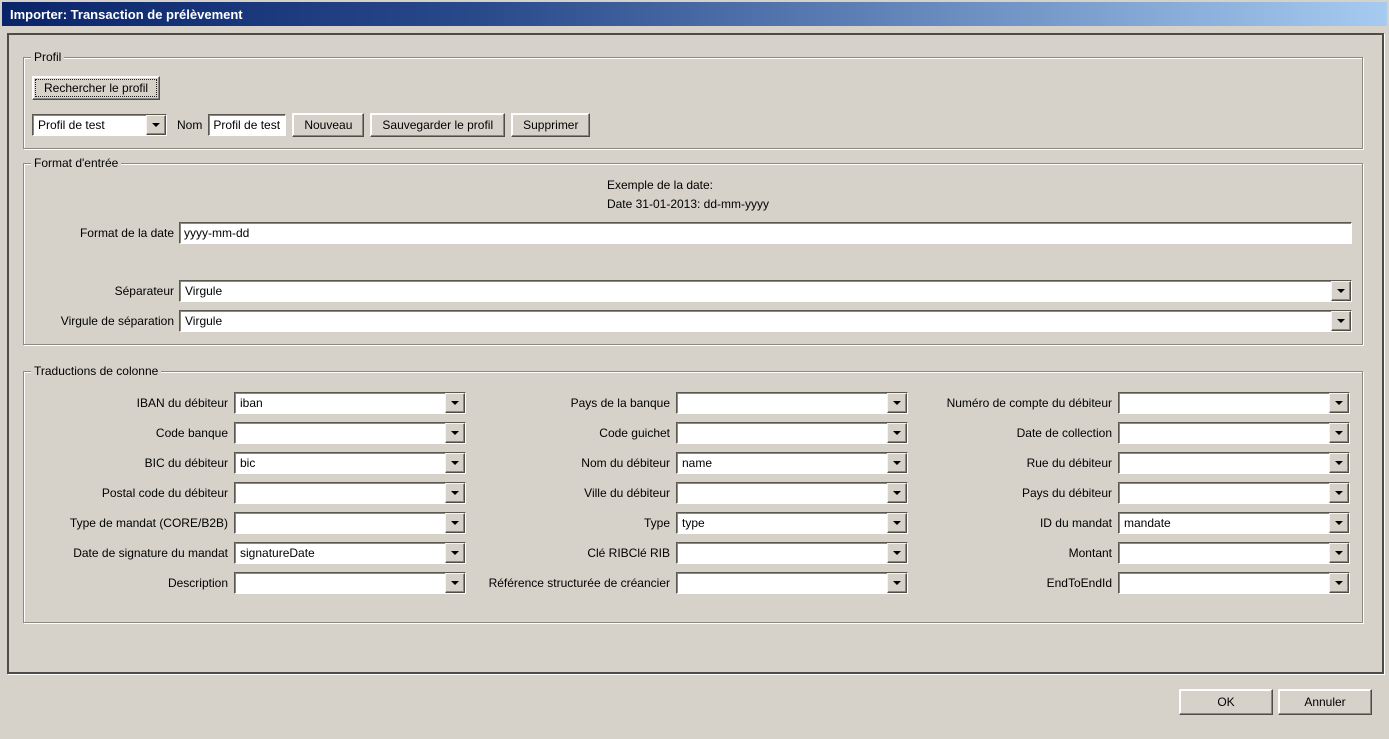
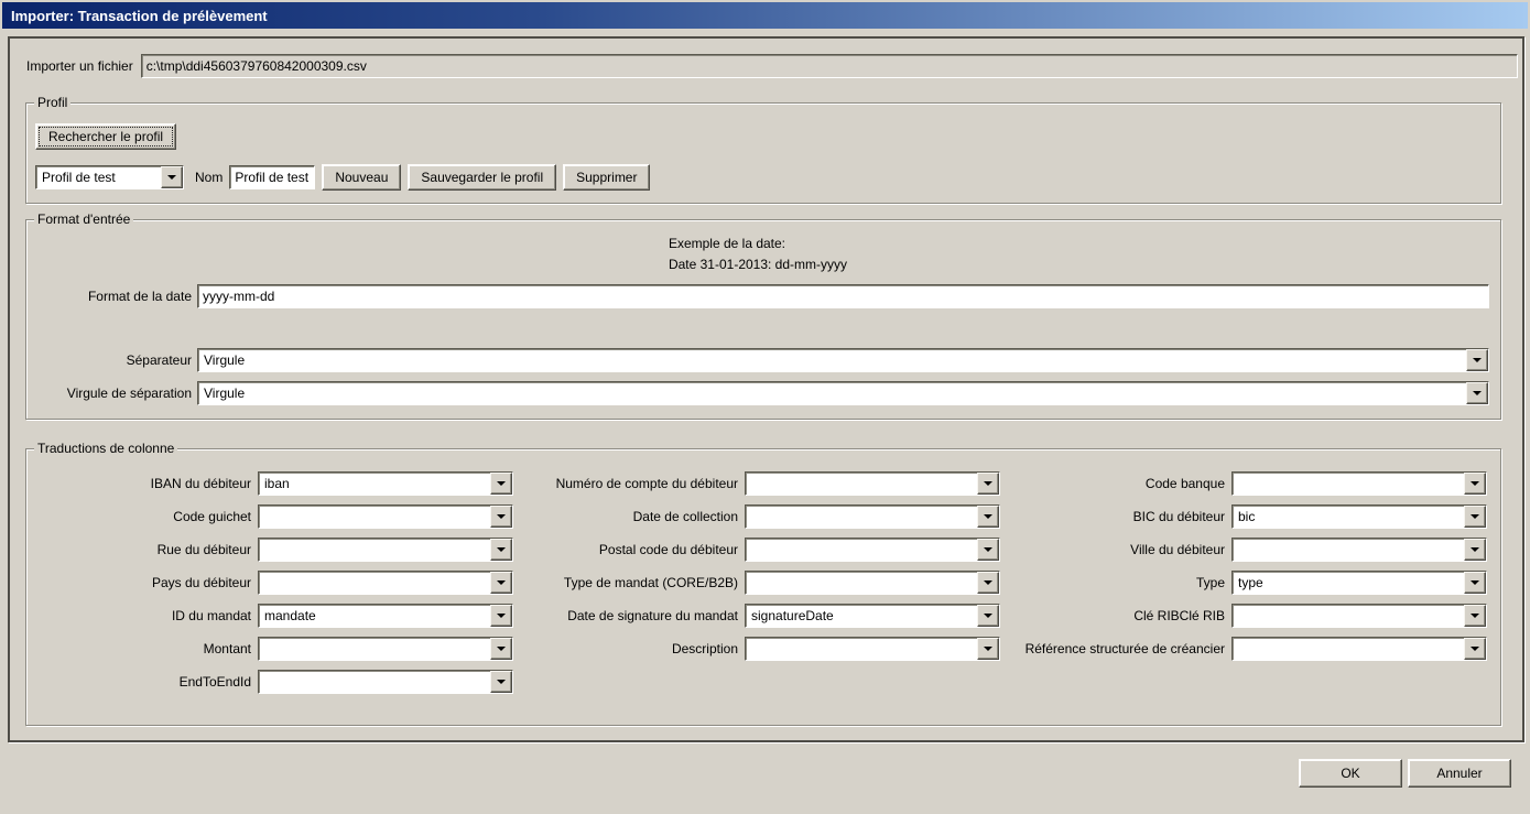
  Importer: Transaction de prélèvement
+ Importer un fichier
+ c:\tmp\ddi4560379760842000309.csv
  Profil
  Rechercher le profil
  Profil de test
  Nom
  Profil de test
  Nouveau
  Sauvegarder le profil
  Supprimer
  Format d'entrée
  Exemple de la date:
  Date 31-01-2013: dd-mm-yyyy
  Format de la date
  yyyy-mm-dd
  Séparateur
  Virgule
  Virgule de séparation
  Virgule
  Traductions de colonne
  IBAN du débiteur
  iban
- Pays de la banque
  Numéro de compte du débiteur
  Code banque
  Code guichet
  Date de collection
  BIC du débiteur
  bic
- Nom du débiteur
- name
  Rue du débiteur
  Postal code du débiteur
  Ville du débiteur
  Pays du débiteur
  Type de mandat (CORE/B2B)
  Type
  type
  ID du mandat
  mandate
  Date de signature du mandat
  signatureDate
  Clé RIBClé RIB
  Montant
  Description
  Référence structurée de créancier
  EndToEndId
  OK
  Annuler
